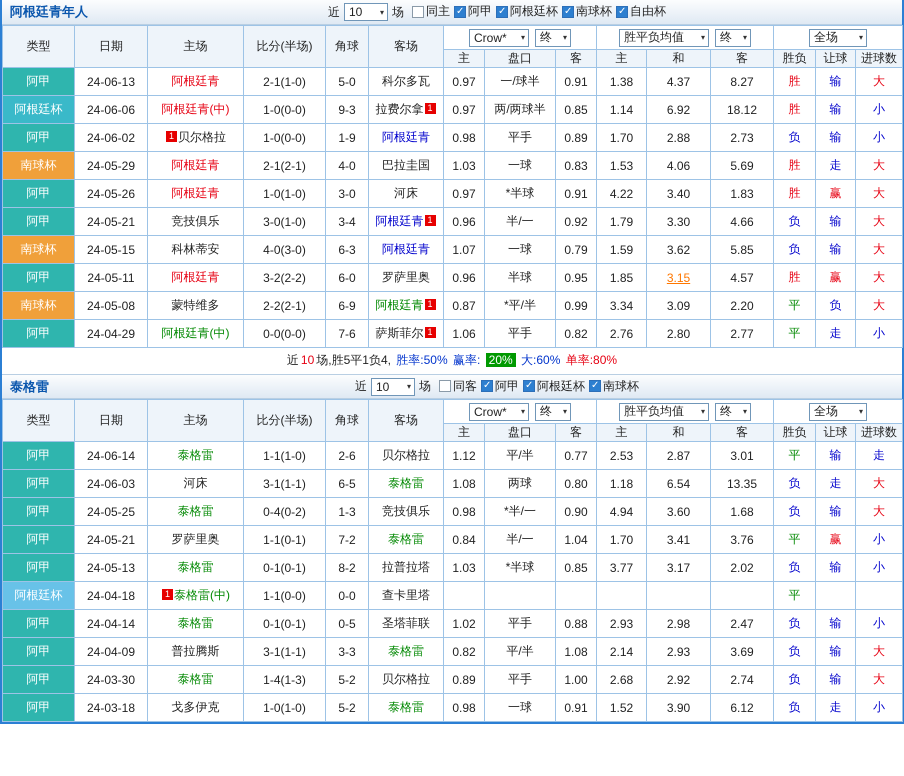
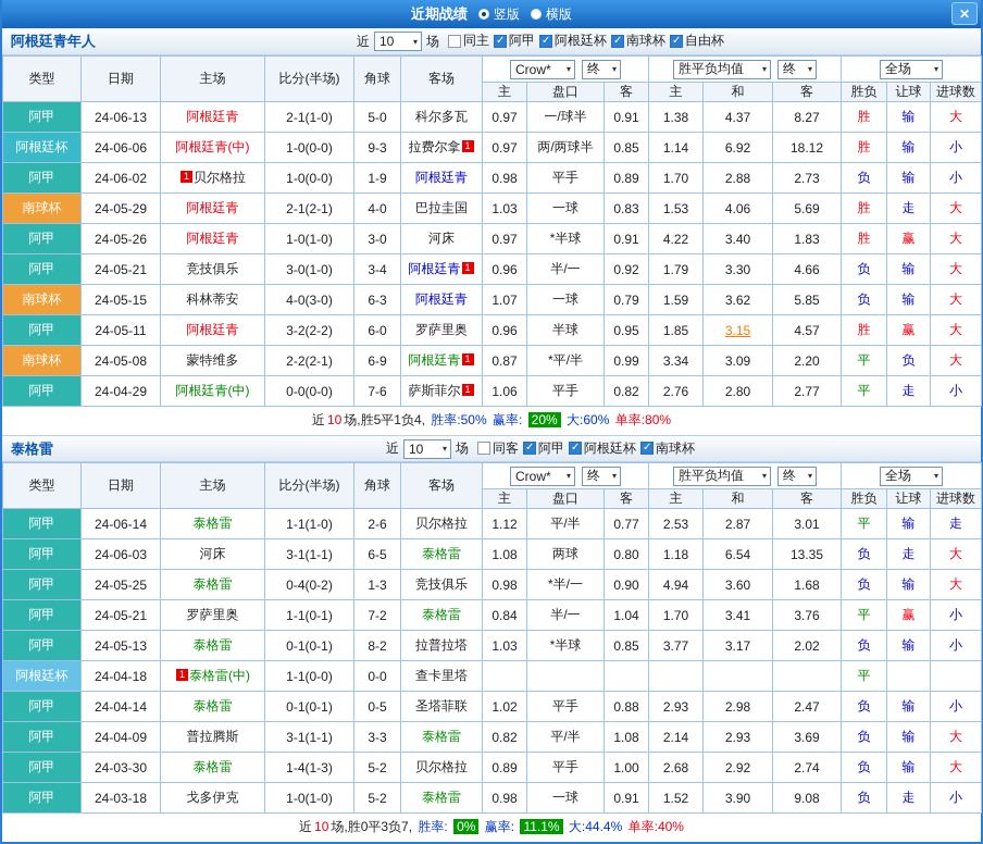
+ 近期战绩
+ 竖版
+ 横版
+ ✕
  阿根廷青年人
  近
  10
  ▾
  场
  同主
  阿甲
  阿根廷杯
  南球杯
  自由杯
  类型	日期	主场	比分(半场)	角球	客场	Crow* ▾ 终 ▾	胜平负均值 ▾ 终 ▾	全场 ▾
  主	盘口	客	主	和	客	胜负	让球	进球数
  阿甲	24-06-13	阿根廷青	2-1(1-0)	5-0	科尔多瓦	0.97	一/球半	0.91	1.38	4.37	8.27	胜	输	大
  阿根廷杯	24-06-06	阿根廷青(中)	1-0(0-0)	9-3	拉费尔拿 1	0.97	两/两球半	0.85	1.14	6.92	18.12	胜	输	小
  阿甲	24-06-02	1 贝尔格拉	1-0(0-0)	1-9	阿根廷青	0.98	平手	0.89	1.70	2.88	2.73	负	输	小
  南球杯	24-05-29	阿根廷青	2-1(2-1)	4-0	巴拉圭国	1.03	一球	0.83	1.53	4.06	5.69	胜	走	大
  阿甲	24-05-26	阿根廷青	1-0(1-0)	3-0	河床	0.97	*半球	0.91	4.22	3.40	1.83	胜	赢	大
  阿甲	24-05-21	竞技俱乐	3-0(1-0)	3-4	阿根廷青 1	0.96	半/一	0.92	1.79	3.30	4.66	负	输	大
  南球杯	24-05-15	科林蒂安	4-0(3-0)	6-3	阿根廷青	1.07	一球	0.79	1.59	3.62	5.85	负	输	大
  阿甲	24-05-11	阿根廷青	3-2(2-2)	6-0	罗萨里奥	0.96	半球	0.95	1.85	3.15	4.57	胜	赢	大
  南球杯	24-05-08	蒙特维多	2-2(2-1)	6-9	阿根廷青 1	0.87	*平/半	0.99	3.34	3.09	2.20	平	负	大
  阿甲	24-04-29	阿根廷青(中)	0-0(0-0)	7-6	萨斯菲尔 1	1.06	平手	0.82	2.76	2.80	2.77	平	走	小
  近 10 场,胜5平1负4, 胜率:50% 赢率: 20% 大:60% 单率:80%
  泰格雷
  近
  10
  ▾
  场
  同客
  阿甲
  阿根廷杯
  南球杯
  类型	日期	主场	比分(半场)	角球	客场	Crow* ▾ 终 ▾	胜平负均值 ▾ 终 ▾	全场 ▾
  主	盘口	客	主	和	客	胜负	让球	进球数
  阿甲	24-06-14	泰格雷	1-1(1-0)	2-6	贝尔格拉	1.12	平/半	0.77	2.53	2.87	3.01	平	输	走
  阿甲	24-06-03	河床	3-1(1-1)	6-5	泰格雷	1.08	两球	0.80	1.18	6.54	13.35	负	走	大
  阿甲	24-05-25	泰格雷	0-4(0-2)	1-3	竞技俱乐	0.98	*半/一	0.90	4.94	3.60	1.68	负	输	大
  阿甲	24-05-21	罗萨里奥	1-1(0-1)	7-2	泰格雷	0.84	半/一	1.04	1.70	3.41	3.76	平	赢	小
  阿甲	24-05-13	泰格雷	0-1(0-1)	8-2	拉普拉塔	1.03	*半球	0.85	3.77	3.17	2.02	负	输	小
  阿根廷杯	24-04-18	1 泰格雷(中)	1-1(0-0)	0-0	查卡里塔							平
  阿甲	24-04-14	泰格雷	0-1(0-1)	0-5	圣塔菲联	1.02	平手	0.88	2.93	2.98	2.47	负	输	小
  阿甲	24-04-09	普拉腾斯	3-1(1-1)	3-3	泰格雷	0.82	平/半	1.08	2.14	2.93	3.69	负	输	大
  阿甲	24-03-30	泰格雷	1-4(1-3)	5-2	贝尔格拉	0.89	平手	1.00	2.68	2.92	2.74	负	输	大
- 阿甲	24-03-18	戈多伊克	1-0(1-0)	5-2	泰格雷	0.98	一球	0.91	1.52	3.90	6.12	负	走	小
+ 阿甲	24-03-18	戈多伊克	1-0(1-0)	5-2	泰格雷	0.98	一球	0.91	1.52	3.90	9.08	负	走	小
+ 近 10 场,胜0平3负7, 胜率: 0% 赢率: 11.1% 大:44.4% 单率:40%
